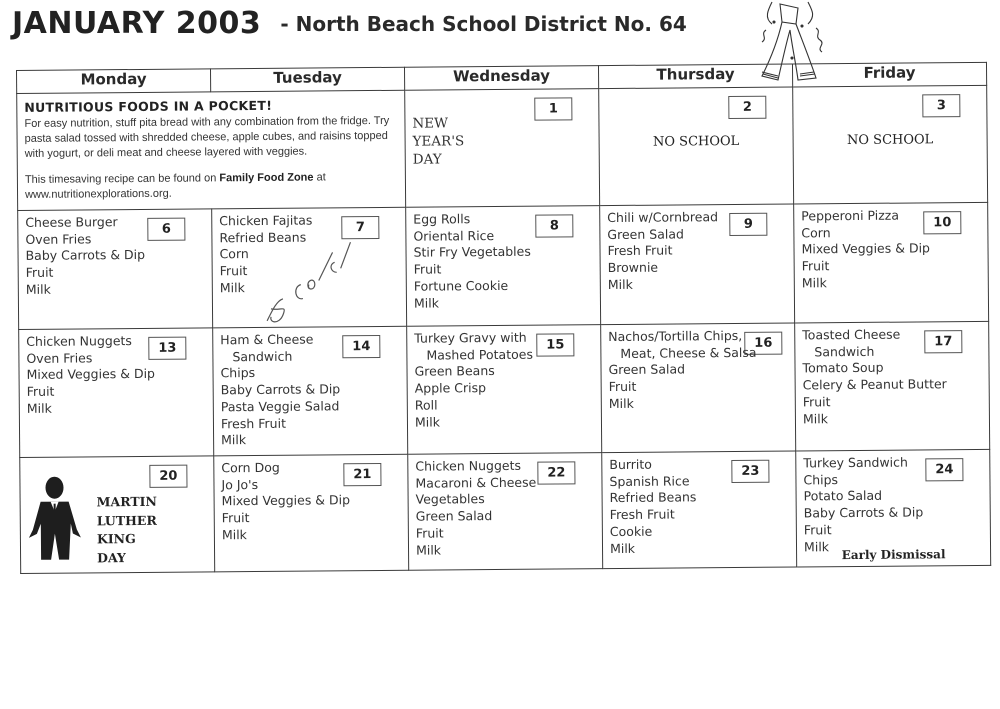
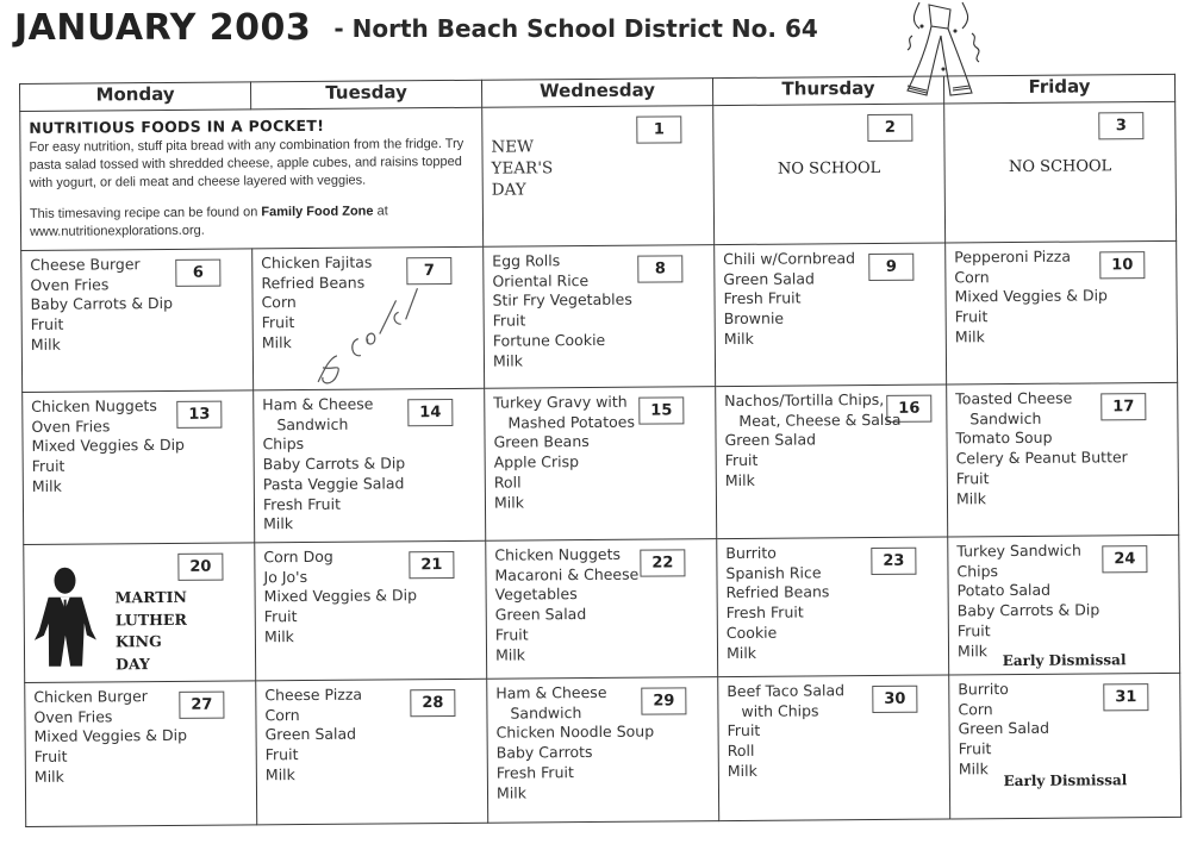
  JANUARY 2003 - North Beach School District No. 64
  Monday	Tuesday	Wednesday	Thursday	Friday
  NUTRITIOUS FOODS IN A POCKET! For easy nutrition, stuff pita bread with any combination from the fridge. Try pasta salad tossed with shredded cheese, apple cubes, and raisins topped with yogurt, or deli meat and cheese layered with veggies. This timesaving recipe can be found on Family Food Zone at www.nutritionexplorations.org.	1 NEW YEAR'S DAY	2 NO SCHOOL	3 NO SCHOOL
  6 Cheese Burger Oven Fries Baby Carrots & Dip Fruit Milk	7 Chicken Fajitas Refried Beans Corn Fruit Milk	8 Egg Rolls Oriental Rice Stir Fry Vegetables Fruit Fortune Cookie Milk	9 Chili w/Cornbread Green Salad Fresh Fruit Brownie Milk	10 Pepperoni Pizza Corn Mixed Veggies & Dip Fruit Milk
  13 Chicken Nuggets Oven Fries Mixed Veggies & Dip Fruit Milk	14 Ham & Cheese Sandwich Chips Baby Carrots & Dip Pasta Veggie Salad Fresh Fruit Milk	15 Turkey Gravy with Mashed Potatoes Green Beans Apple Crisp Roll Milk	16 Nachos/Tortilla Chips, Meat, Cheese & Salsa Green Salad Fruit Milk	17 Toasted Cheese Sandwich Tomato Soup Celery & Peanut Butter Fruit Milk
  20 MARTIN LUTHER KING DAY	21 Corn Dog Jo Jo's Mixed Veggies & Dip Fruit Milk	22 Chicken Nuggets Macaroni & Cheese Vegetables Green Salad Fruit Milk	23 Burrito Spanish Rice Refried Beans Fresh Fruit Cookie Milk	24 Turkey Sandwich Chips Potato Salad Baby Carrots & Dip Fruit Milk Early Dismissal
+ 27 Chicken Burger Oven Fries Mixed Veggies & Dip Fruit Milk	28 Cheese Pizza Corn Green Salad Fruit Milk	29 Ham & Cheese Sandwich Chicken Noodle Soup Baby Carrots Fresh Fruit Milk	30 Beef Taco Salad with Chips Fruit Roll Milk	31 Burrito Corn Green Salad Fruit Milk Early Dismissal
